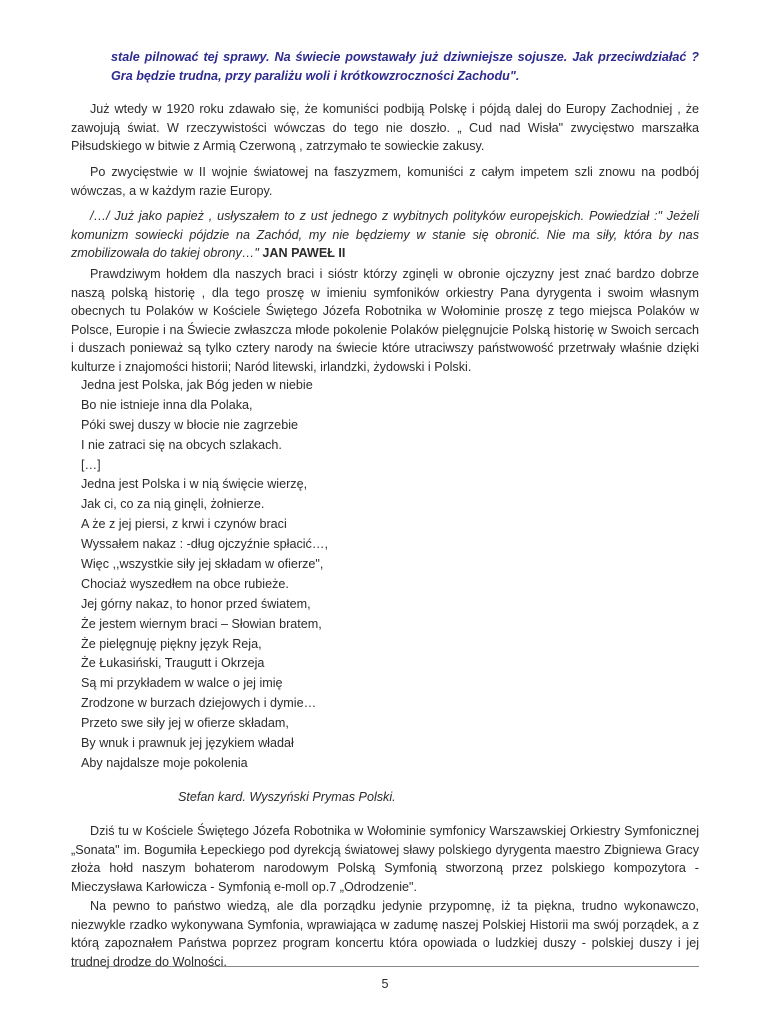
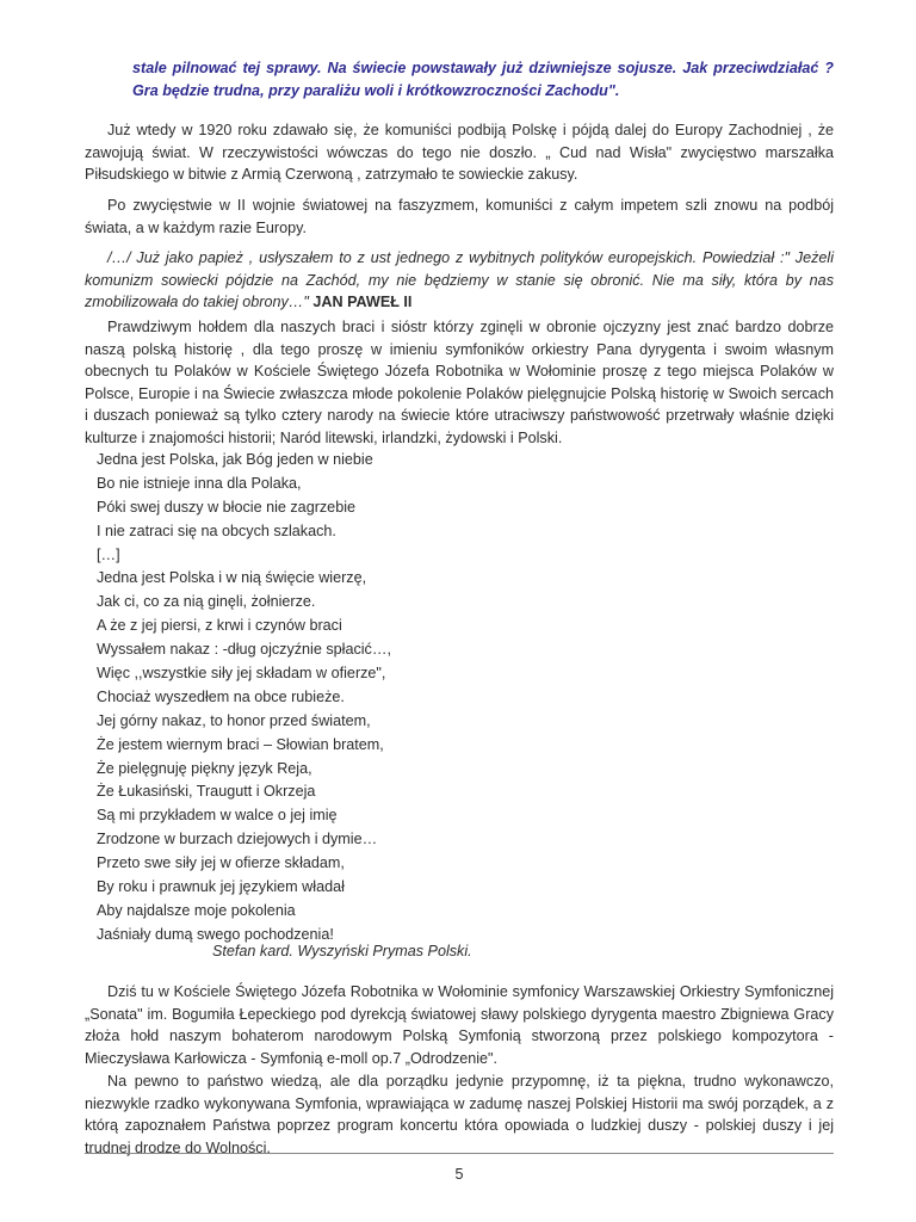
  stale pilnować tej sprawy. Na świecie powstawały już dziwniejsze sojusze. Jak przeciwdziałać ? Gra będzie trudna, przy paraliżu woli i krótkowzroczności Zachodu".
  Już wtedy w 1920 roku zdawało się, że komuniści podbiją Polskę i pójdą dalej do Europy Zachodniej , że zawojują świat. W rzeczywistości wówczas do tego nie doszło. „ Cud nad Wisła" zwycięstwo marszałka Piłsudskiego w bitwie z Armią Czerwoną , zatrzymało te sowieckie zakusy.
- Po zwycięstwie w II wojnie światowej na faszyzmem, komuniści z całym impetem szli znowu na podbój wówczas, a w każdym razie Europy.
+ Po zwycięstwie w II wojnie światowej na faszyzmem, komuniści z całym impetem szli znowu na podbój świata, a w każdym razie Europy.
  /…/ Już jako papież , usłyszałem to z ust jednego z wybitnych polityków europejskich. Powiedział :" Jeżeli komunizm sowiecki pójdzie na Zachód, my nie będziemy w stanie się obronić. Nie ma siły, która by nas zmobilizowała do takiej obrony…" JAN PAWEŁ II
  Prawdziwym hołdem dla naszych braci i sióstr którzy zginęli w obronie ojczyzny jest znać bardzo dobrze naszą polską historię , dla tego proszę w imieniu symfoników orkiestry Pana dyrygenta i swoim własnym obecnych tu Polaków w Kościele Świętego Józefa Robotnika w Wołominie proszę z tego miejsca Polaków w Polsce, Europie i na Świecie zwłaszcza młode pokolenie Polaków pielęgnujcie Polską historię w Swoich sercach i duszach ponieważ są tylko cztery narody na świecie które utraciwszy państwowość przetrwały właśnie dzięki kulturze i znajomości historii; Naród litewski, irlandzki, żydowski i Polski.
  Jedna jest Polska, jak Bóg jeden w niebie
  Bo nie istnieje inna dla Polaka,
  Póki swej duszy w błocie nie zagrzebie
  I nie zatraci się na obcych szlakach.
  […]
  Jedna jest Polska i w nią święcie wierzę,
  Jak ci, co za nią ginęli, żołnierze.
  A że z jej piersi, z krwi i czynów braci
  Wyssałem nakaz : -dług ojczyźnie spłacić…,
  Więc ,,wszystkie siły jej składam w ofierze",
  Chociaż wyszedłem na obce rubieże.
  Jej górny nakaz, to honor przed światem,
  Że jestem wiernym braci – Słowian bratem,
  Że pielęgnuję piękny język Reja,
  Że Łukasiński, Traugutt i Okrzeja
  Są mi przykładem w walce o jej imię
  Zrodzone w burzach dziejowych i dymie…
  Przeto swe siły jej w ofierze składam,
- By wnuk i prawnuk jej językiem władał
+ By roku i prawnuk jej językiem władał
  Aby najdalsze moje pokolenia
+ Jaśniały dumą swego pochodzenia!
  Stefan kard. Wyszyński Prymas Polski.
  Dziś tu w Kościele Świętego Józefa Robotnika w Wołominie symfonicy Warszawskiej Orkiestry Symfonicznej „Sonata" im. Bogumiła Łepeckiego pod dyrekcją światowej sławy polskiego dyrygenta maestro Zbigniewa Gracy złoża hołd naszym bohaterom narodowym Polską Symfonią stworzoną przez polskiego kompozytora - Mieczysława Karłowicza - Symfonią e-moll op.7 „Odrodzenie".
  Na pewno to państwo wiedzą, ale dla porządku jedynie przypomnę, iż ta piękna, trudno wykonawczo, niezwykle rzadko wykonywana Symfonia, wprawiająca w zadumę naszej Polskiej Historii ma swój porządek, a z którą zapoznałem Państwa poprzez program koncertu która opowiada o ludzkiej duszy - polskiej duszy i jej trudnej drodze do Wolności.
  5
